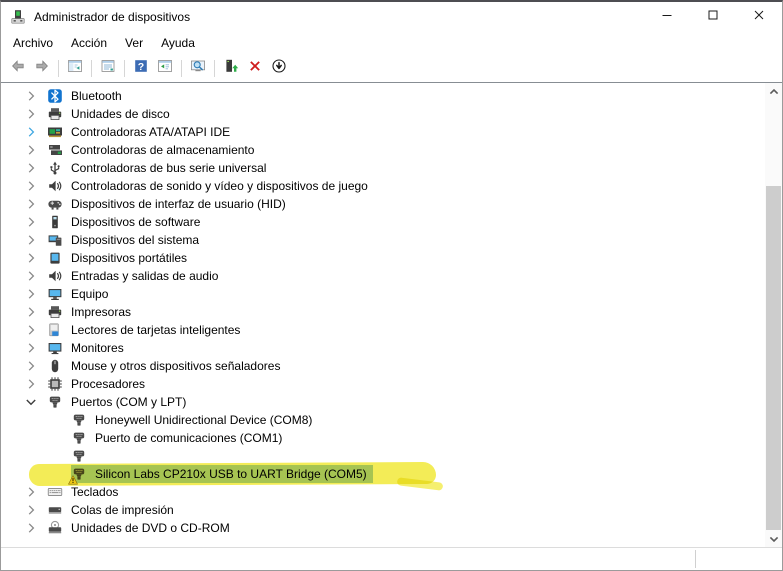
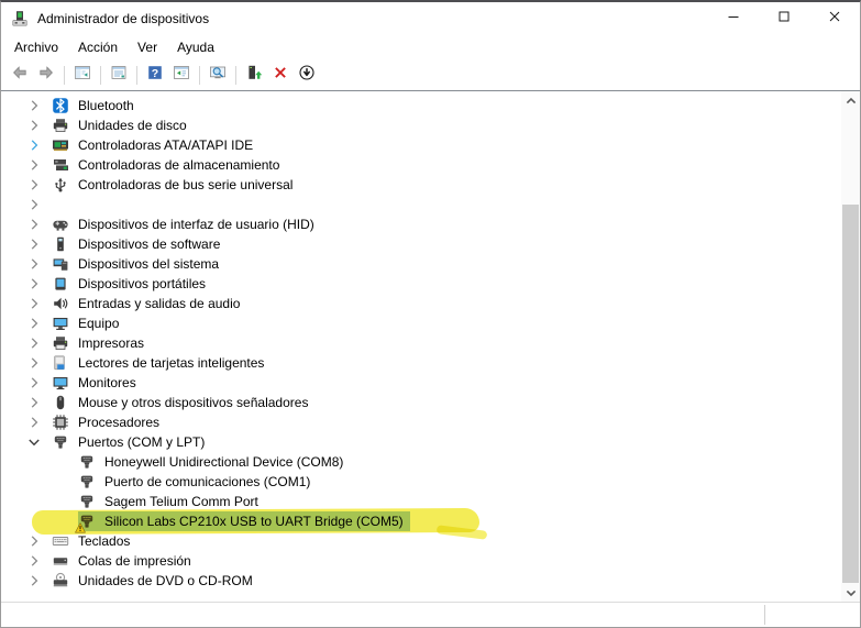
  Administrador de dispositivos
  Archivo
  Acción
  Ver
  Ayuda
  ?
  Bluetooth
  Unidades de disco
  Controladoras ATA/ATAPI IDE
  Controladoras de almacenamiento
  Controladoras de bus serie universal
- Controladoras de sonido y vídeo y dispositivos de juego
  Dispositivos de interfaz de usuario (HID)
  Dispositivos de software
  Dispositivos del sistema
  Dispositivos portátiles
  Entradas y salidas de audio
  Equipo
  Impresoras
  Lectores de tarjetas inteligentes
  Monitores
  Mouse y otros dispositivos señaladores
  Procesadores
  Puertos (COM y LPT)
  Honeywell Unidirectional Device (COM8)
  Puerto de comunicaciones (COM1)
+ Sagem Telium Comm Port
  Silicon Labs CP210x USB to UART Bridge (COM5)
  Teclados
  Colas de impresión
  Unidades de DVD o CD-ROM
